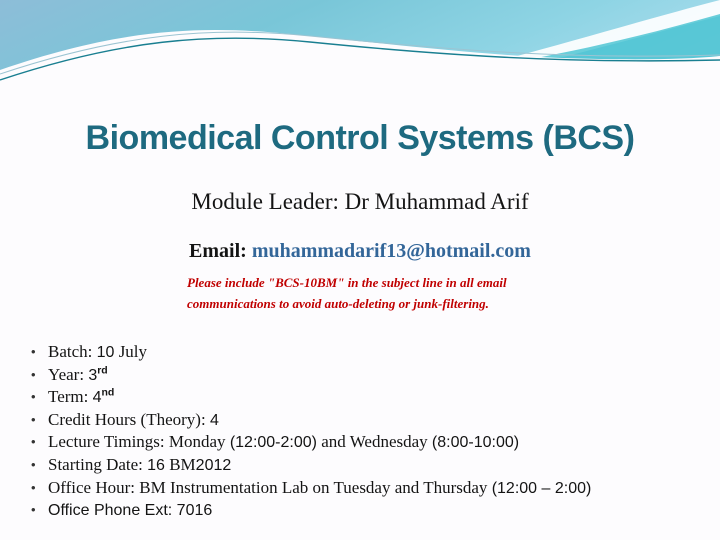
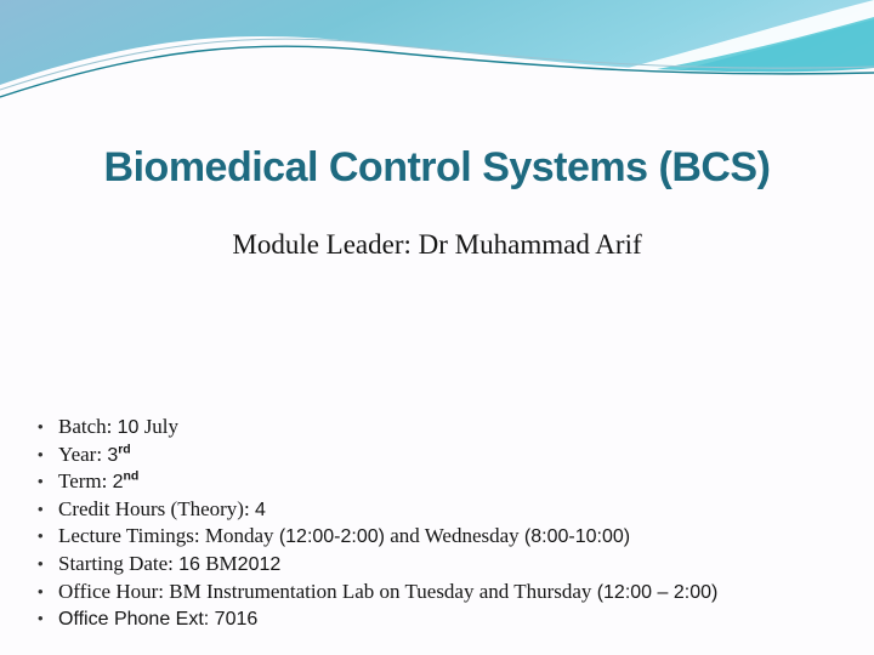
  Biomedical Control Systems (BCS)
  Module Leader: Dr Muhammad Arif
- Email: muhammadarif13@hotmail.com
- Please include "BCS-10BM" in the subject line in all email
- communications to avoid auto-deleting or junk-filtering.
  •
  Batch: 10 July
  •
  Year: 3rd
  •
- Term: 4nd
+ Term: 2nd
  •
  Credit Hours (Theory): 4
  •
  Lecture Timings: Monday (12:00-2:00) and Wednesday (8:00-10:00)
  •
  Starting Date: 16 BM2012
  •
  Office Hour: BM Instrumentation Lab on Tuesday and Thursday (12:00 – 2:00)
  •
  Office Phone Ext: 7016
